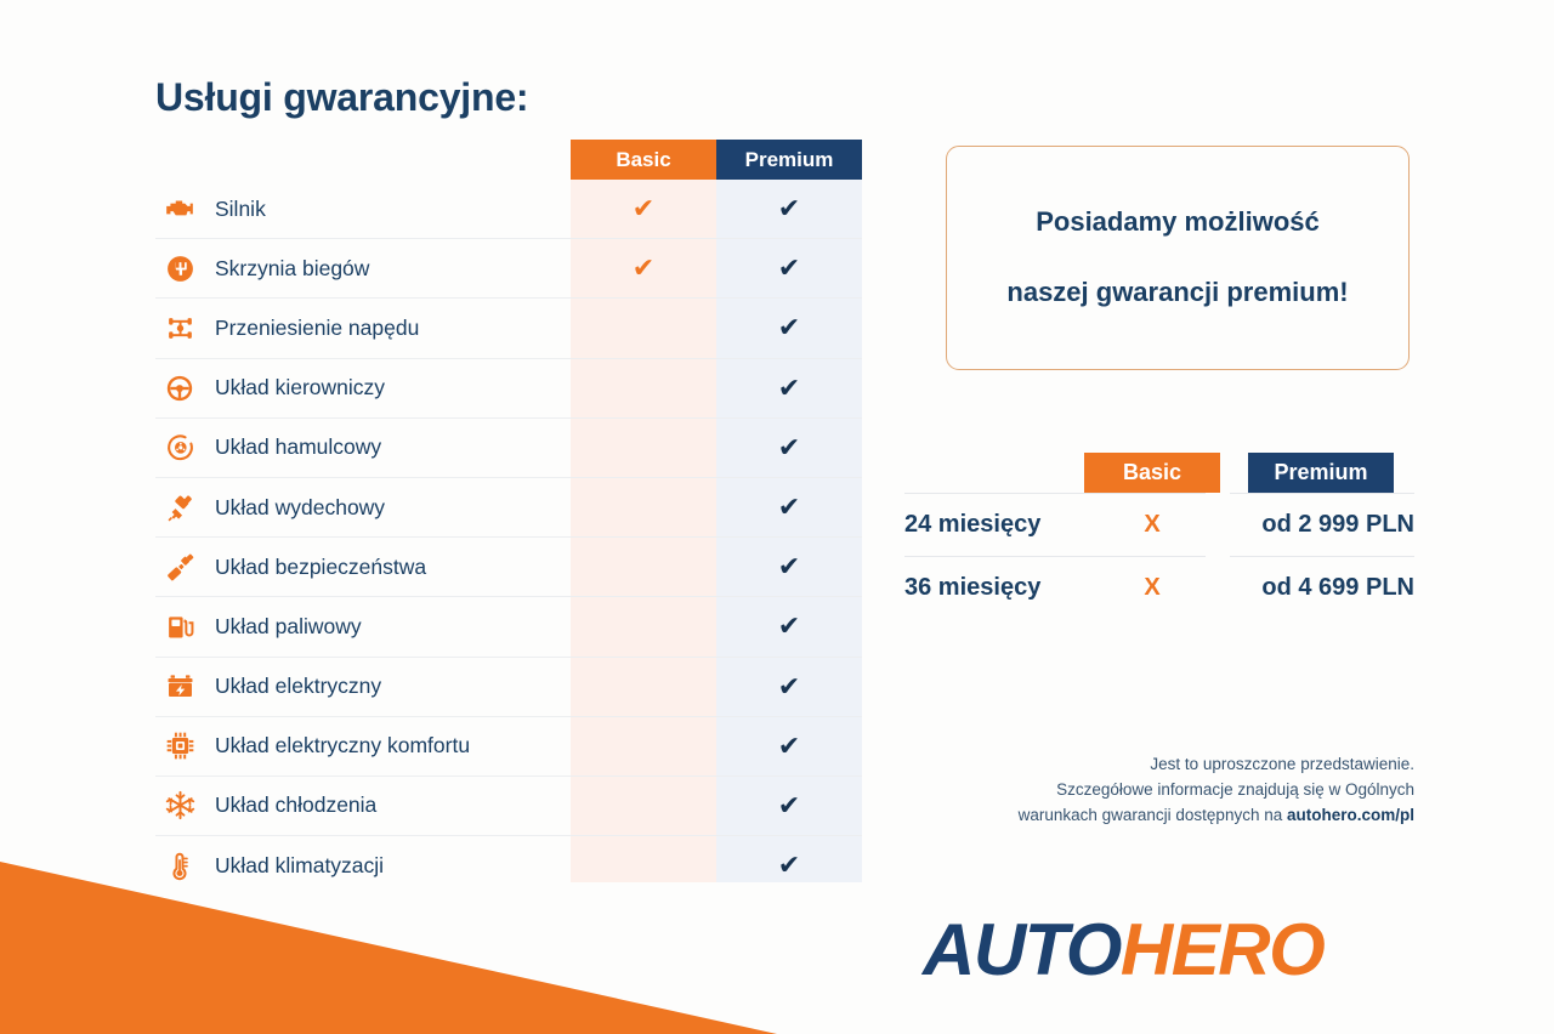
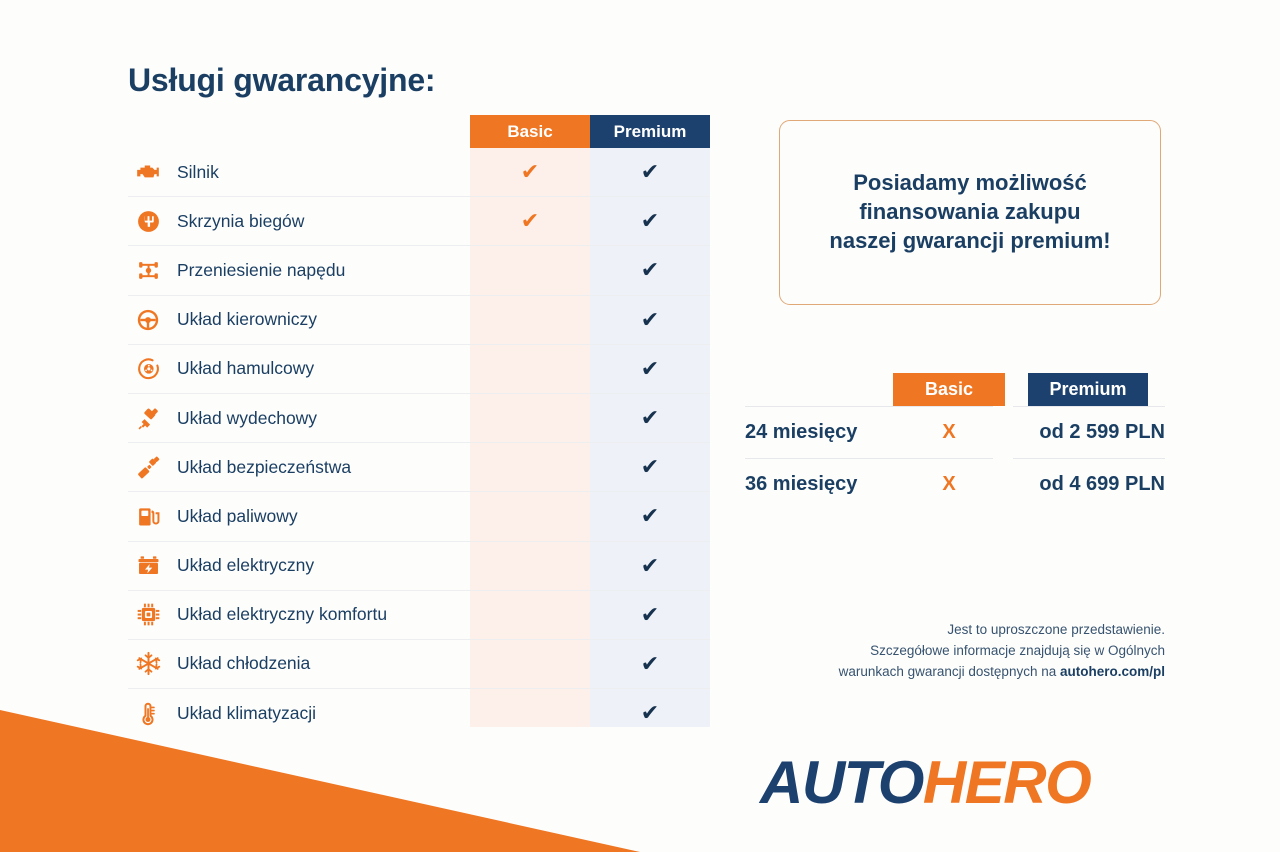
  Usługi gwarancyjne:
  Basic
  Premium
  Silnik
  ✔
  ✔
  Skrzynia biegów
  ✔
  ✔
  Przeniesienie napędu
  ✔
  Układ kierowniczy
  ✔
  Układ hamulcowy
  ✔
  Układ wydechowy
  ✔
  Układ bezpieczeństwa
  ✔
  Układ paliwowy
  ✔
  Układ elektryczny
  ✔
  Układ elektryczny komfortu
  ✔
  Układ chłodzenia
  ✔
  Układ klimatyzacji
  ✔
  Posiadamy możliwość
+ finansowania zakupu
  naszej gwarancji premium!
  Basic
  Premium
  24 miesięcy
  X
- od 2 999 PLN
+ od 2 599 PLN
  36 miesięcy
  X
  od 4 699 PLN
  Jest to uproszczone przedstawienie.
  Szczegółowe informacje znajdują się w Ogólnych
  warunkach gwarancji dostępnych na autohero.com/pl
  AUTOHERO
